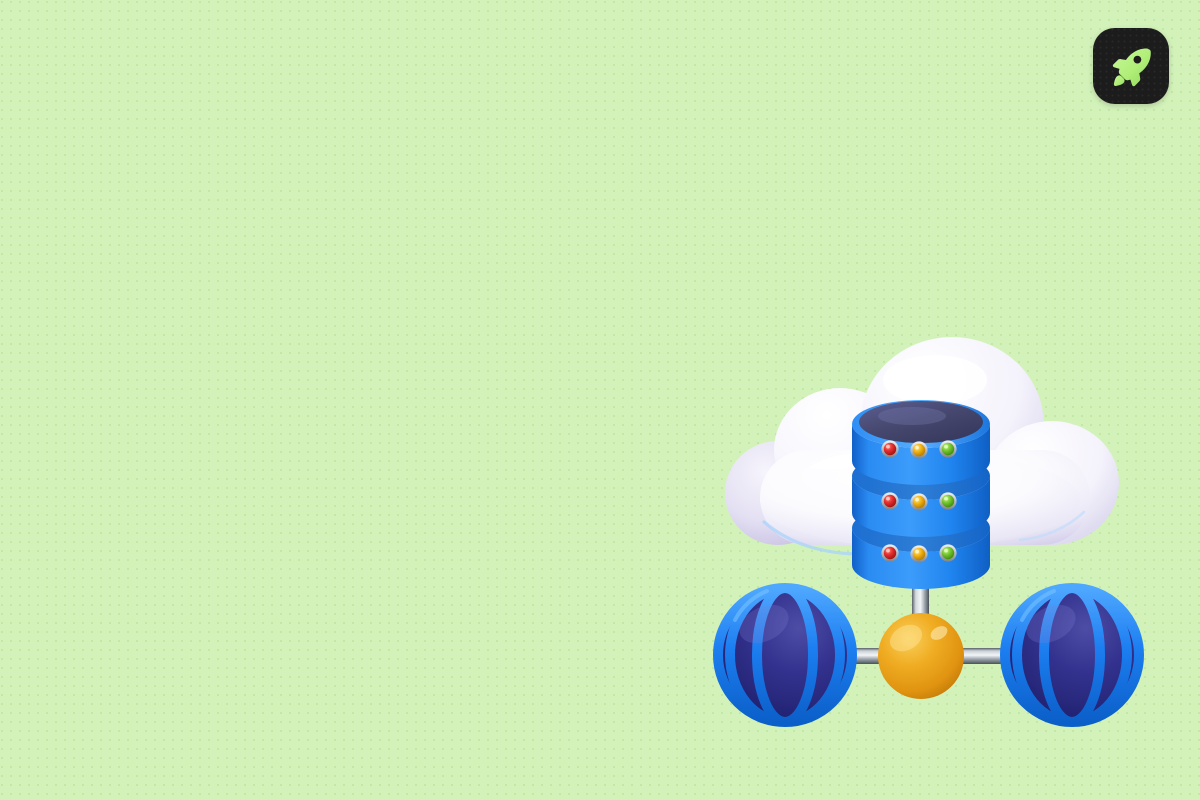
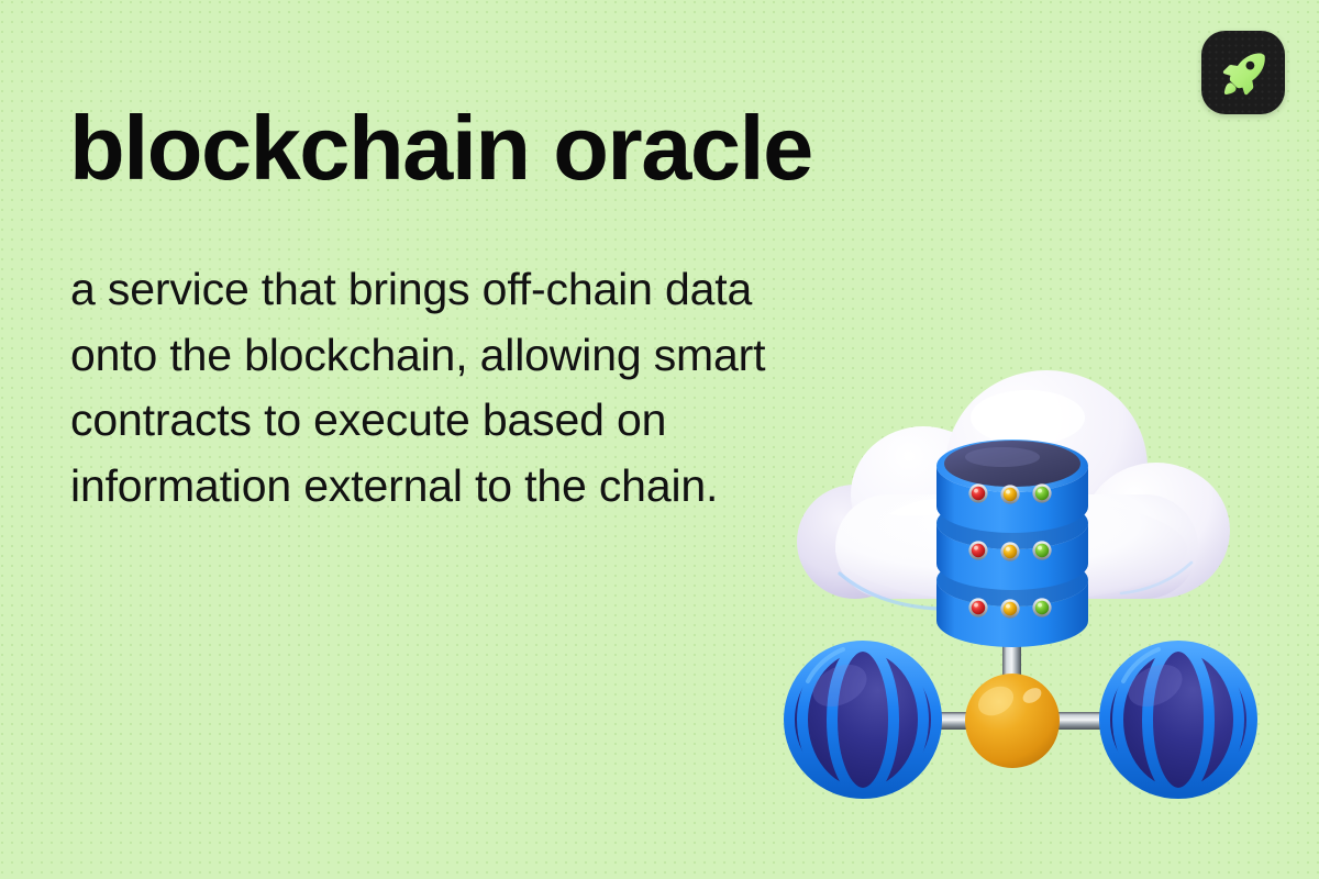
+ blockchain oracle
+ a service that brings off-chain data onto the blockchain, allowing smart contracts to execute based on information external to the chain.
